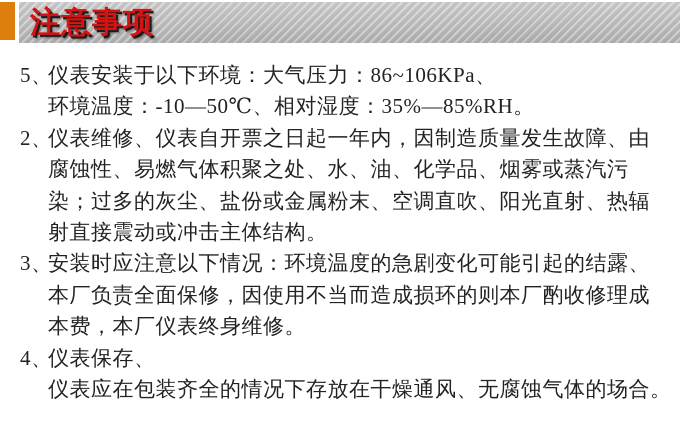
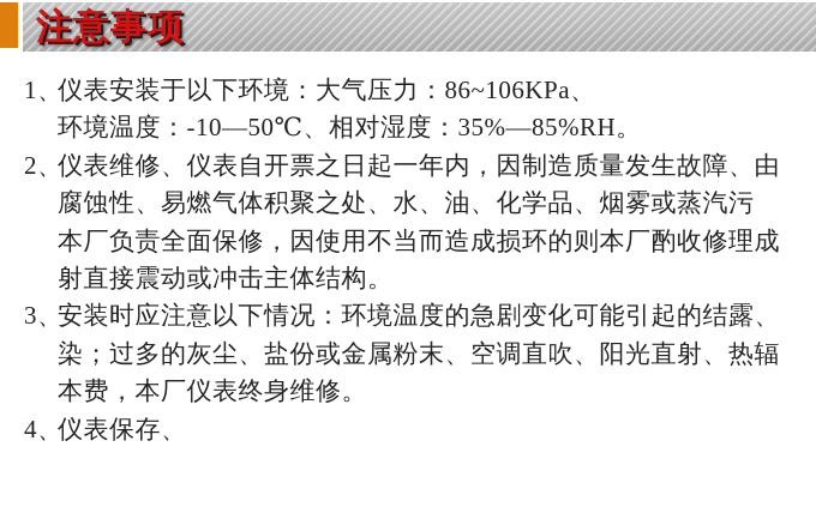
  注意事项
- 5、
+ 1、
  仪表安装于以下环境：大气压力：86~106KPa、
  环境温度：-10—50℃、相对湿度：35%—85%RH。
  2、
  仪表维修、仪表自开票之日起一年内，因制造质量发生故障、由
  腐蚀性、易燃气体积聚之处、水、油、化学品、烟雾或蒸汽污
- 染；过多的灰尘、盐份或金属粉末、空调直吹、阳光直射、热辐
+ 本厂负责全面保修，因使用不当而造成损环的则本厂酌收修理成
  射直接震动或冲击主体结构。
  3、
  安装时应注意以下情况：环境温度的急剧变化可能引起的结露、
- 本厂负责全面保修，因使用不当而造成损环的则本厂酌收修理成
+ 染；过多的灰尘、盐份或金属粉末、空调直吹、阳光直射、热辐
  本费，本厂仪表终身维修。
  4、
  仪表保存、
- 仪表应在包装齐全的情况下存放在干燥通风、无腐蚀气体的场合。
